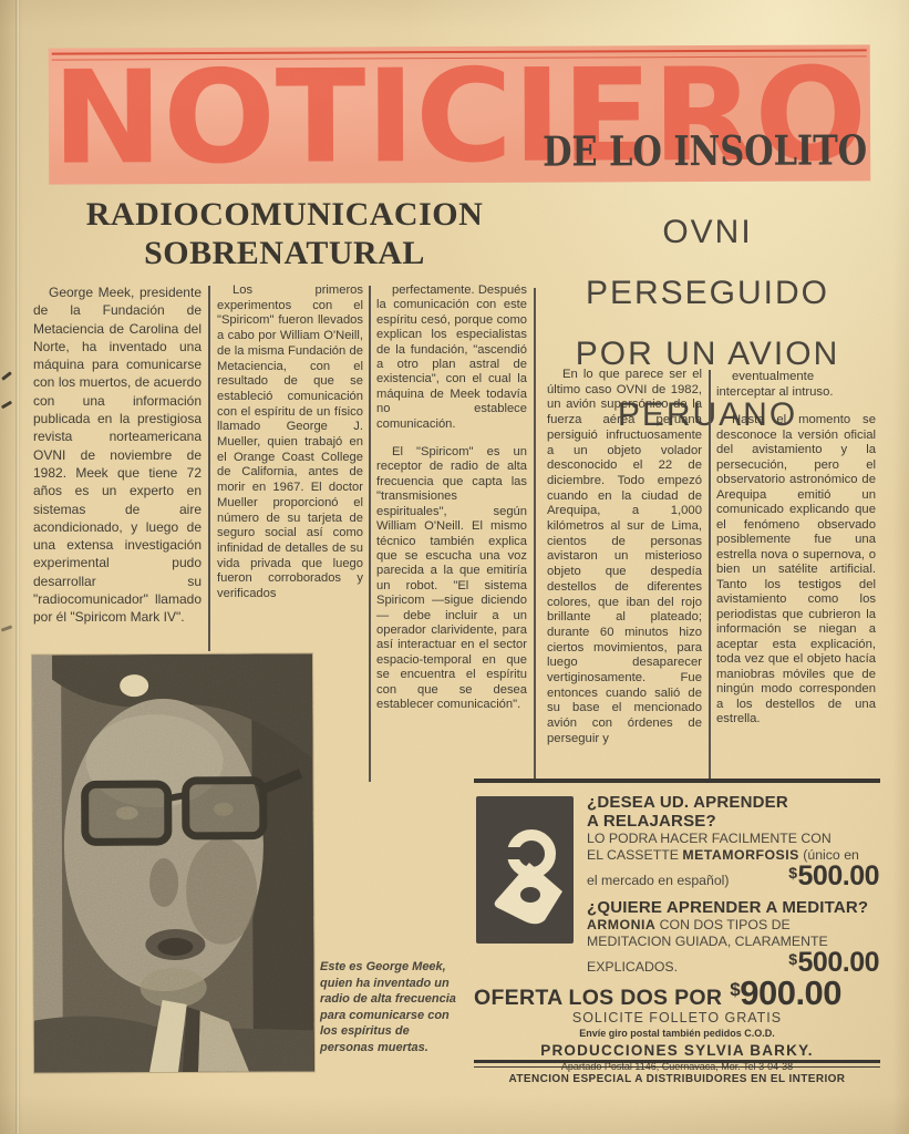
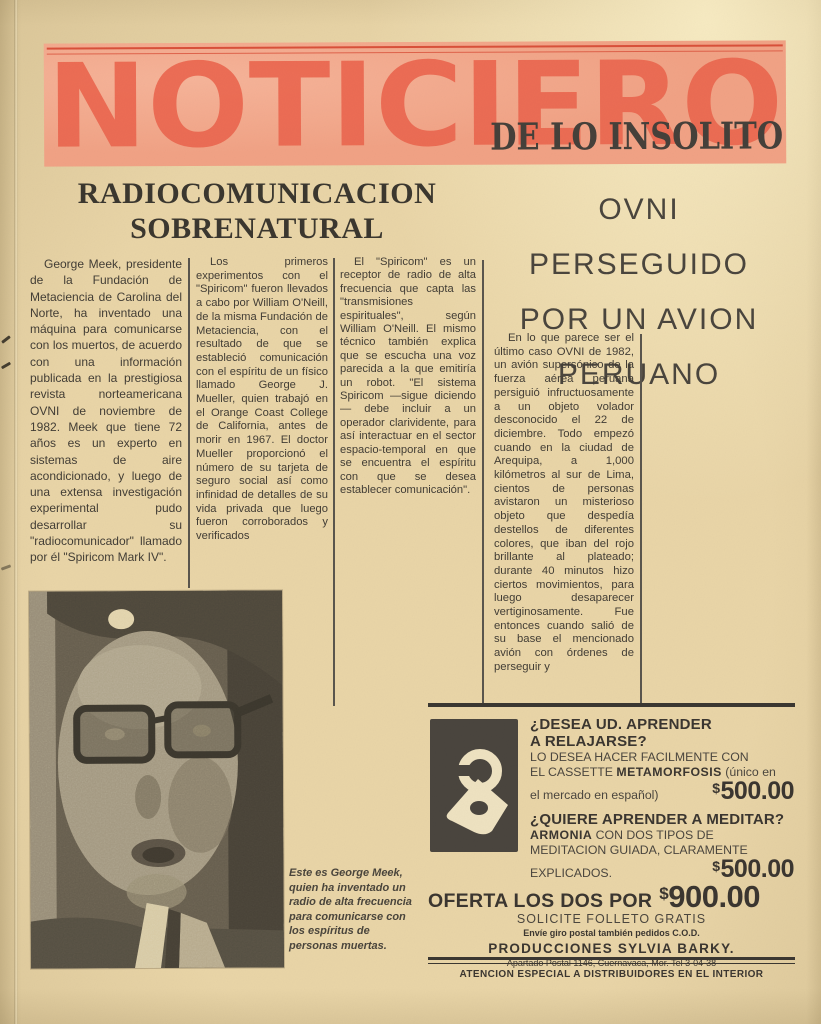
  NOTICIERO
  DE LO INSOLITO
  RADIOCOMUNICACION
  SOBRENATURAL
  OVNI PERSEGUIDO
  POR UN AVION
  PERUANO
  George Meek, presidente de la Fundación de Metaciencia de Carolina del Norte, ha inventado una máquina para comunicarse con los muertos, de acuerdo con una información publicada en la prestigiosa revista norteamericana OVNI de noviembre de 1982. Meek que tiene 72 años es un experto en sistemas de aire acondicionado, y luego de una extensa investigación experimental pudo desarrollar su "radiocomunicador" llamado por él "Spiricom Mark IV".
  Los primeros experimentos con el "Spiricom" fueron llevados a cabo por William O'Neill, de la misma Fundación de Metaciencia, con el resultado de que se estableció comunicación con el espíritu de un físico llamado George J. Mueller, quien trabajó en el Orange Coast College de California, antes de morir en 1967. El doctor Mueller proporcionó el número de su tarjeta de seguro social así como infinidad de detalles de su vida privada que luego fueron corroborados y verificados
- perfectamente. Después la comunicación con este espíritu cesó, porque como explican los especialistas de la fundación, "ascendió a otro plan astral de existencia", con el cual la máquina de Meek todavía no establece comunicación.
  El "Spiricom" es un receptor de radio de alta frecuencia que capta las "transmisiones espirituales", según William O'Neill. El mismo técnico también explica que se escucha una voz parecida a la que emitiría un robot. "El sistema Spiricom —sigue diciendo— debe incluir a un operador clarividente, para así interactuar en el sector espacio-temporal en que se encuentra el espíritu con que se desea establecer comunicación".
- En lo que parece ser el último caso OVNI de 1982, un avión supersónico de la fuerza aérea peruana persiguió infructuosamente a un objeto volador desconocido el 22 de diciembre. Todo empezó cuando en la ciudad de Arequipa, a 1,000 kilómetros al sur de Lima, cientos de personas avistaron un misterioso objeto que despedía destellos de diferentes colores, que iban del rojo brillante al plateado; durante 60 minutos hizo ciertos movimientos, para luego desaparecer vertiginosamente. Fue entonces cuando salió de su base el mencionado avión con órdenes de perseguir y
+ En lo que parece ser el último caso OVNI de 1982, un avión supersónico de la fuerza aérea peruana persiguió infructuosamente a un objeto volador desconocido el 22 de diciembre. Todo empezó cuando en la ciudad de Arequipa, a 1,000 kilómetros al sur de Lima, cientos de personas avistaron un misterioso objeto que despedía destellos de diferentes colores, que iban del rojo brillante al plateado; durante 40 minutos hizo ciertos movimientos, para luego desaparecer vertiginosamente. Fue entonces cuando salió de su base el mencionado avión con órdenes de perseguir y
- eventualmente interceptar al intruso.
- Hasta el momento se desconoce la versión oficial del avistamiento y la persecución, pero el observatorio astronómico de Arequipa emitió un comunicado explicando que el fenómeno observado posiblemente fue una estrella nova o supernova, o bien un satélite artificial. Tanto los testigos del avistamiento como los periodistas que cubrieron la información se niegan a aceptar esta explicación, toda vez que el objeto hacía maniobras móviles que de ningún modo corresponden a los destellos de una estrella.
  Este es George Meek, quien ha inventado un radio de alta frecuencia para comunicarse con los espíritus de personas muertas.
  ¿DESEA UD. APRENDER
  A RELAJARSE?
- LO PODRA HACER FACILMENTE CON
+ LO DESEA HACER FACILMENTE CON
  EL CASSETTE METAMORFOSIS (único en
  el mercado en español)
  $500.00
  ¿QUIERE APRENDER A MEDITAR?
  ARMONIA CON DOS TIPOS DE
  MEDITACION GUIADA, CLARAMENTE
  EXPLICADOS.
  $500.00
  OFERTA LOS DOS POR
  $900.00
  SOLICITE FOLLETO GRATIS
  Envíe giro postal también pedidos C.O.D.
  PRODUCCIONES SYLVIA BARKY.
  ATENCION ESPECIAL A DISTRIBUIDORES EN EL INTERIOR
